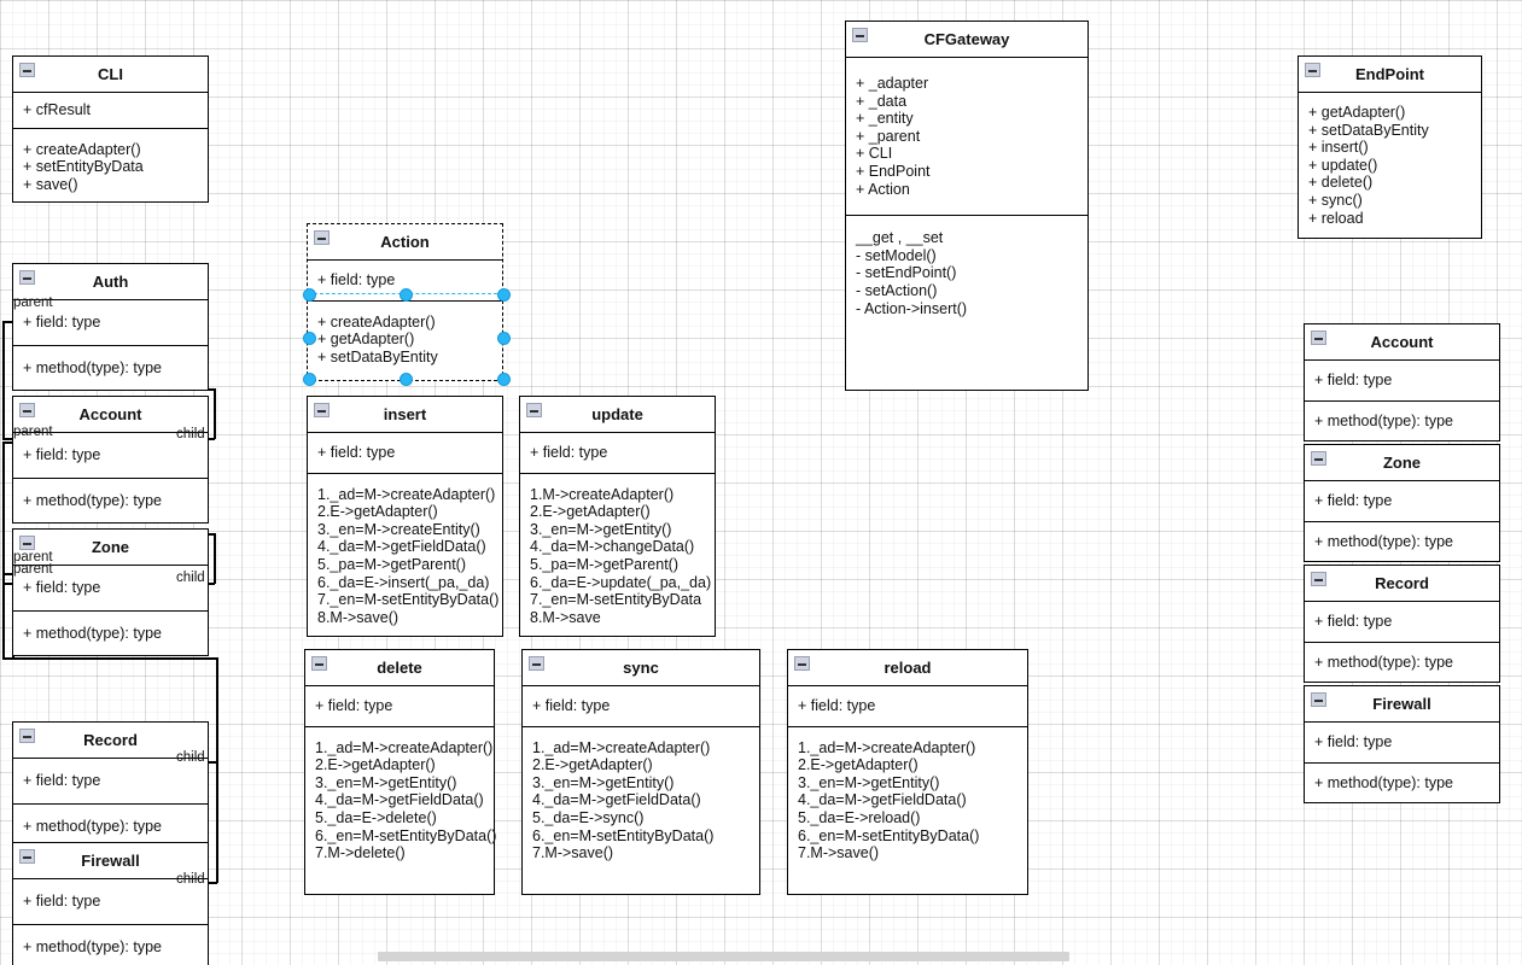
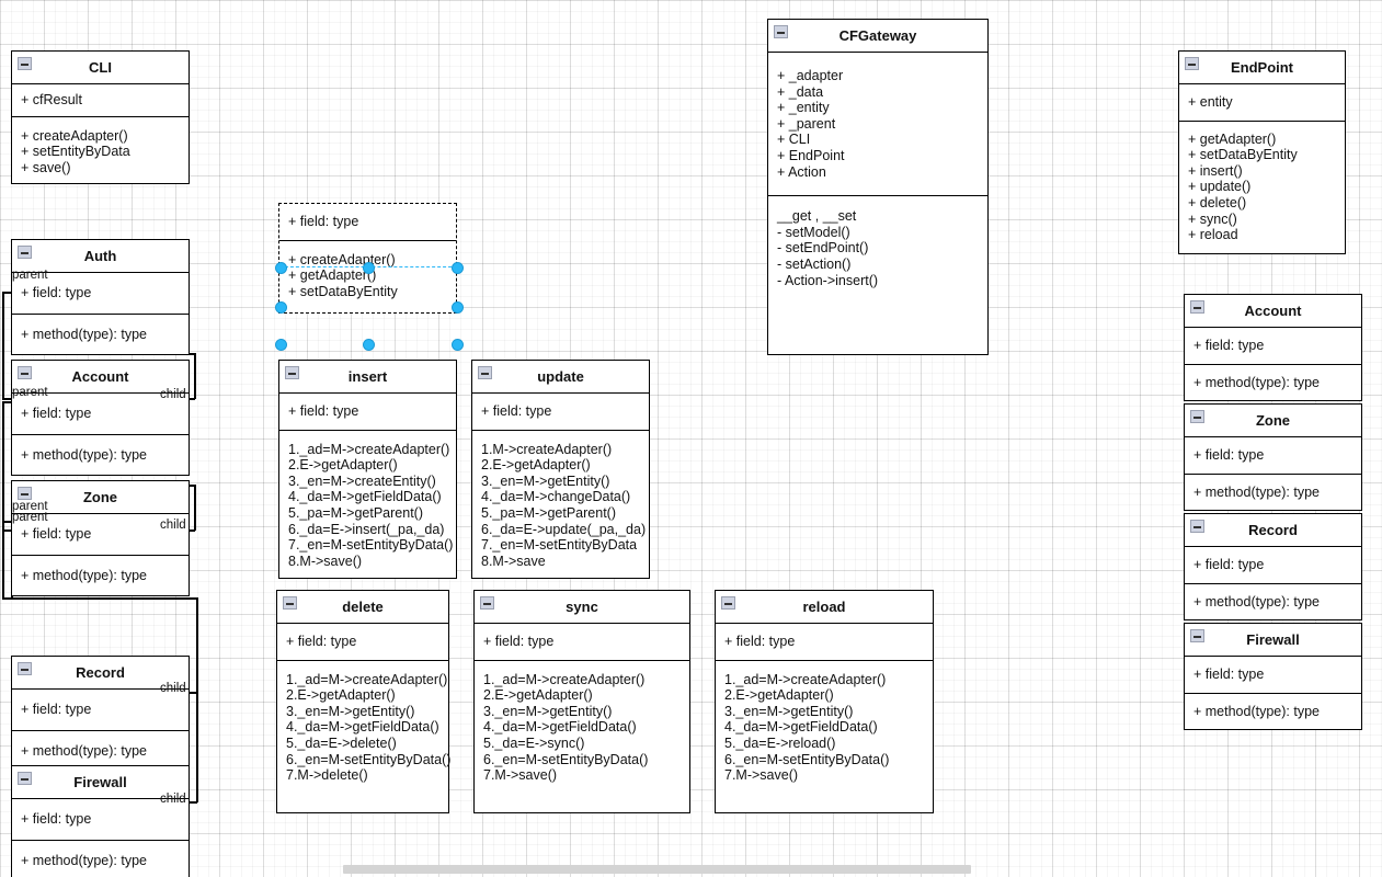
  parent
  parent
  child
  parent
  parent
  child
  child
  child
  CLI
  + cfResult
  + createAdapter()
  + setEntityByData
  + save()
  Auth
  + field: type
  + method(type): type
  Account
  + field: type
  + method(type): type
  Zone
  + field: type
  + method(type): type
  Record
  + field: type
  + method(type): type
  Firewall
  + field: type
  + method(type): type
- Action
  + field: type
  + createAdapter()
  + getAdapter()
  + setDataByEntity
  insert
  + field: type
  1._ad=M->createAdapter()
  2.E->getAdapter()
  3._en=M->createEntity()
  4._da=M->getFieldData()
  5._pa=M->getParent()
  6._da=E->insert(_pa,_da)
  7._en=M-setEntityByData()
  8.M->save()
  update
  + field: type
  1.M->createAdapter()
  2.E->getAdapter()
  3._en=M->getEntity()
  4._da=M->changeData()
  5._pa=M->getParent()
  6._da=E->update(_pa,_da)
  7._en=M-setEntityByData
  8.M->save
  delete
  + field: type
  1._ad=M->createAdapter()
  2.E->getAdapter()
  3._en=M->getEntity()
  4._da=M->getFieldData()
  5._da=E->delete()
  6._en=M-setEntityByData()
  7.M->delete()
  sync
  + field: type
  1._ad=M->createAdapter()
  2.E->getAdapter()
  3._en=M->getEntity()
  4._da=M->getFieldData()
  5._da=E->sync()
  6._en=M-setEntityByData()
  7.M->save()
  reload
  + field: type
  1._ad=M->createAdapter()
  2.E->getAdapter()
  3._en=M->getEntity()
  4._da=M->getFieldData()
  5._da=E->reload()
  6._en=M-setEntityByData()
  7.M->save()
  CFGateway
  + _adapter
  + _data
  + _entity
  + _parent
  + CLI
  + EndPoint
  + Action
  __get , __set
  - setModel()
  - setEndPoint()
  - setAction()
  - Action->insert()
  EndPoint
+ + entity
  + getAdapter()
  + setDataByEntity
  + insert()
  + update()
  + delete()
  + sync()
  + reload
  Account
  + field: type
  + method(type): type
  Zone
  + field: type
  + method(type): type
  Record
  + field: type
  + method(type): type
  Firewall
  + field: type
  + method(type): type
